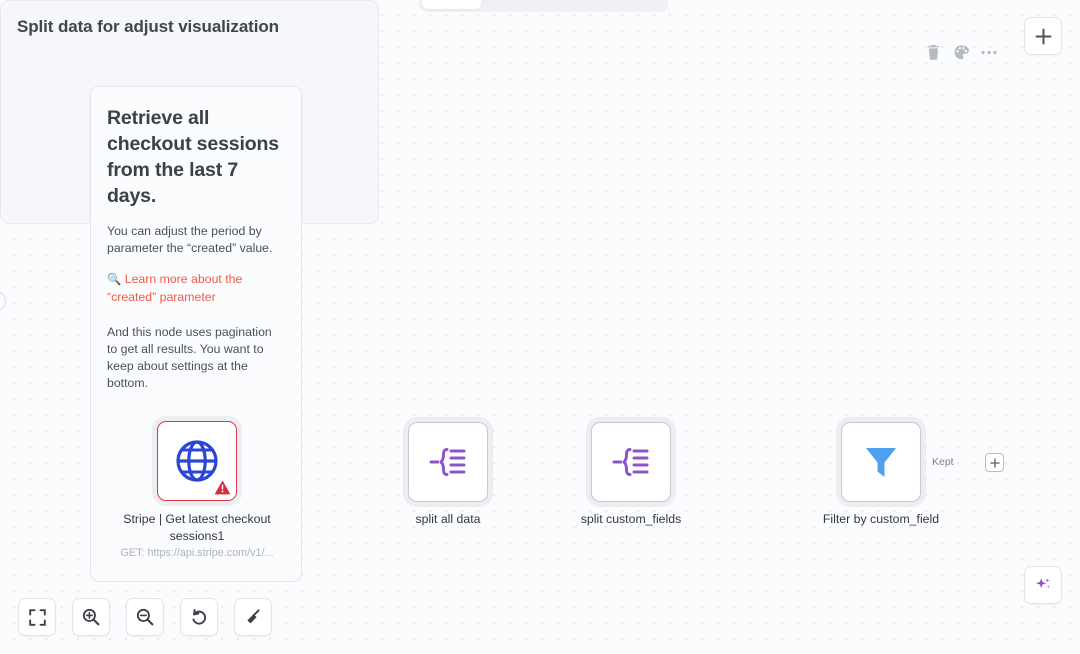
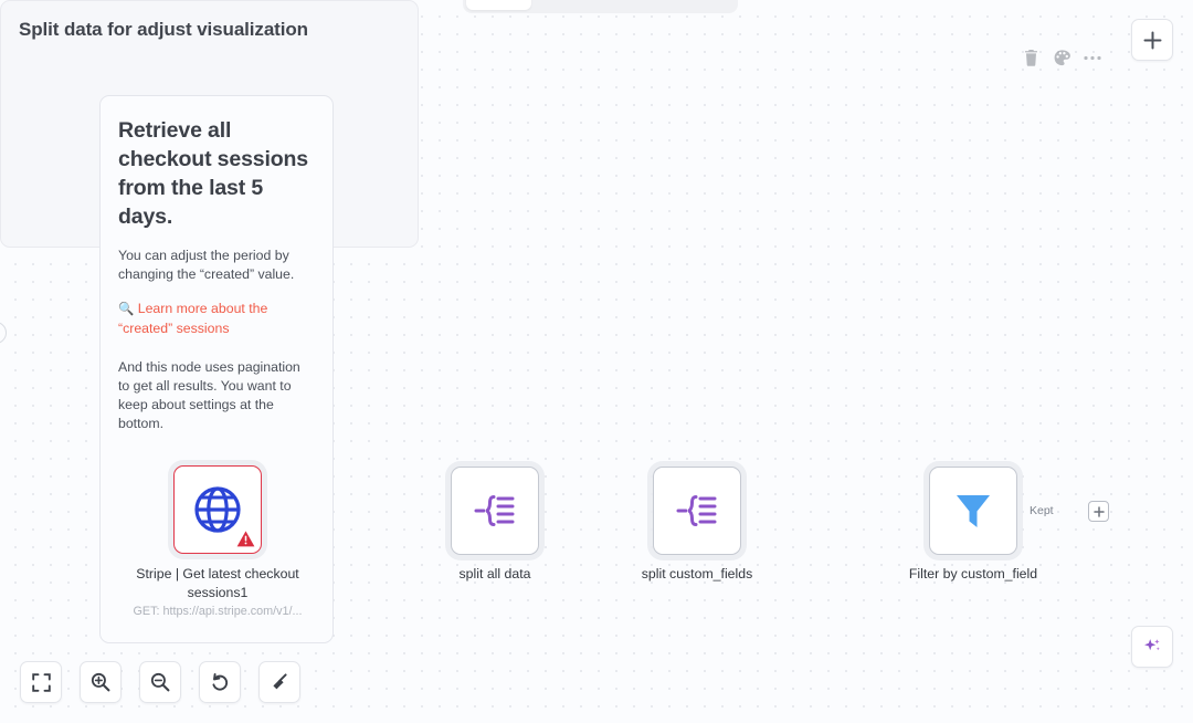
- Retrieve all checkout sessions from the last 7 days.
+ Retrieve all checkout sessions from the last 5 days.
- You can adjust the period by parameter the “created” value.
+ You can adjust the period by changing the “created” value.
- 🔍 Learn more about the “created” parameter
+ 🔍 Learn more about the “created” sessions
  And this node uses pagination to get all results. You want to keep about settings at the bottom.
  Split data for adjust visualization
  Kept
  Stripe | Get latest checkout sessions1
  GET: https://api.stripe.com/v1/...
  split all data
  split custom_fields
  Filter by custom_field
